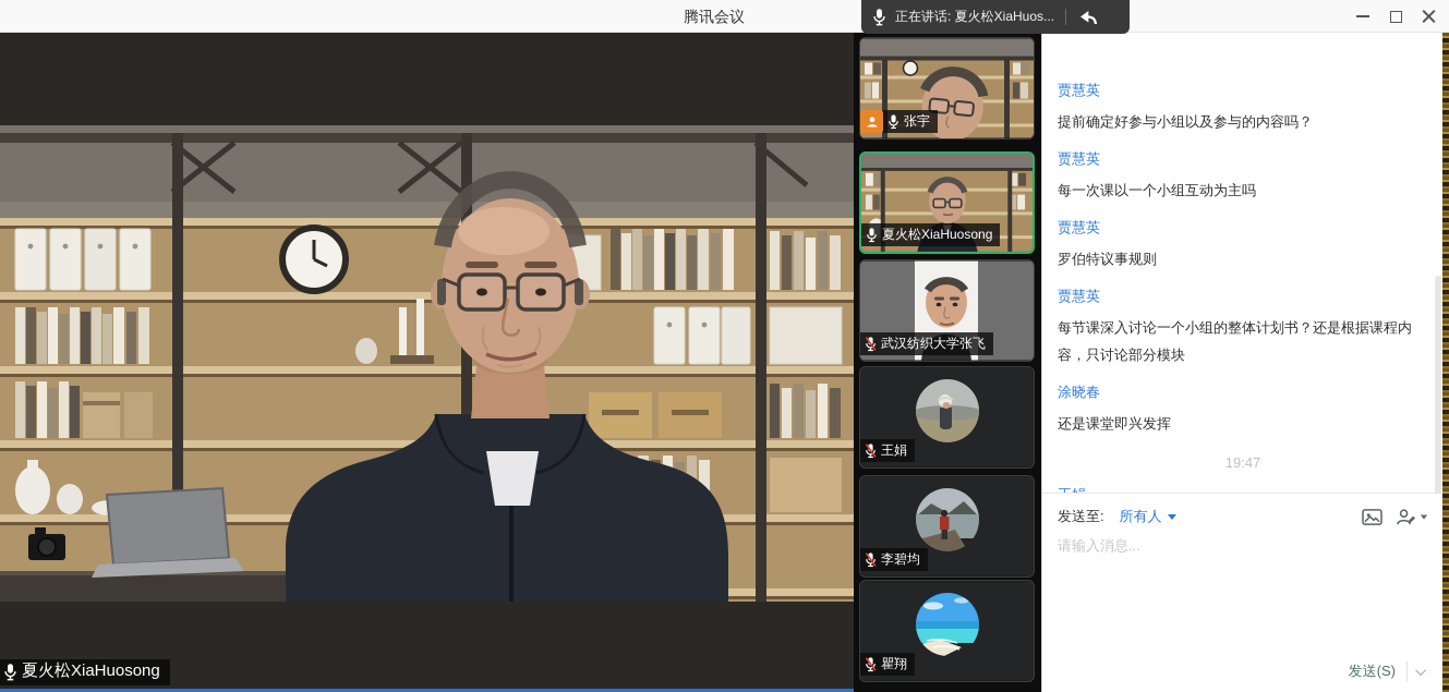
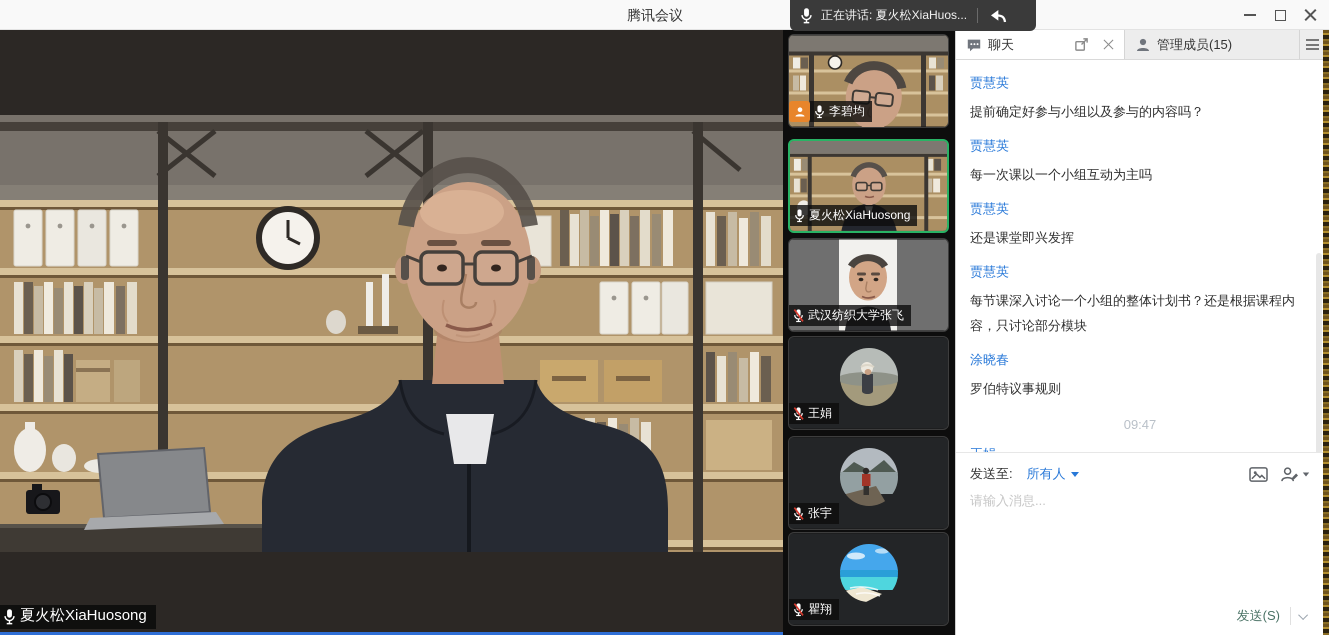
  腾讯会议
  正在讲话: 夏火松XiaHuos...
  夏火松XiaHuosong
- 张宇
+ 李碧均
  夏火松XiaHuosong
  武汉纺织大学张飞
  王娟
- 李碧均
+ 张宇
  瞿翔
+ 聊天
+ 管理成员(15)
  贾慧英
  提前确定好参与小组以及参与的内容吗？
  贾慧英
  每一次课以一个小组互动为主吗
  贾慧英
- 罗伯特议事规则
+ 还是课堂即兴发挥
  贾慧英
  每节课深入讨论一个小组的整体计划书？还是根据课程内容，只讨论部分模块
  涂晓春
- 还是课堂即兴发挥
+ 罗伯特议事规则
- 19:47
+ 09:47
  发送至:
  所有人
  请输入消息...
  发送(S)
